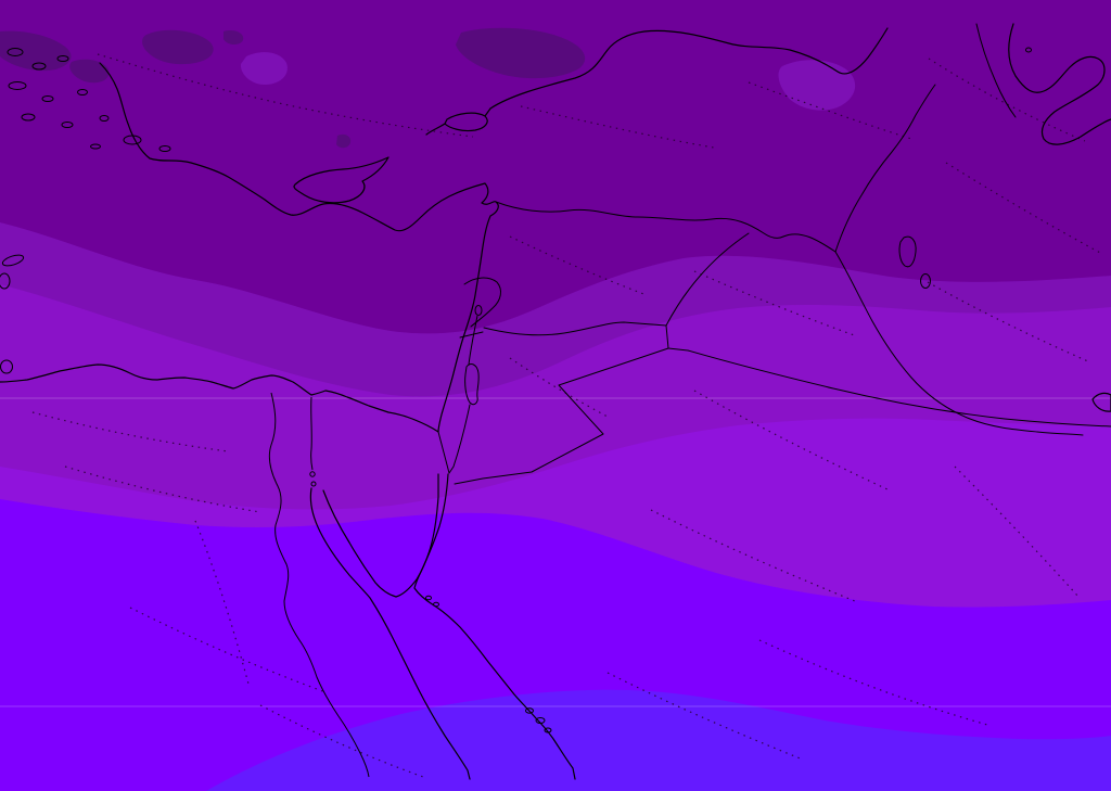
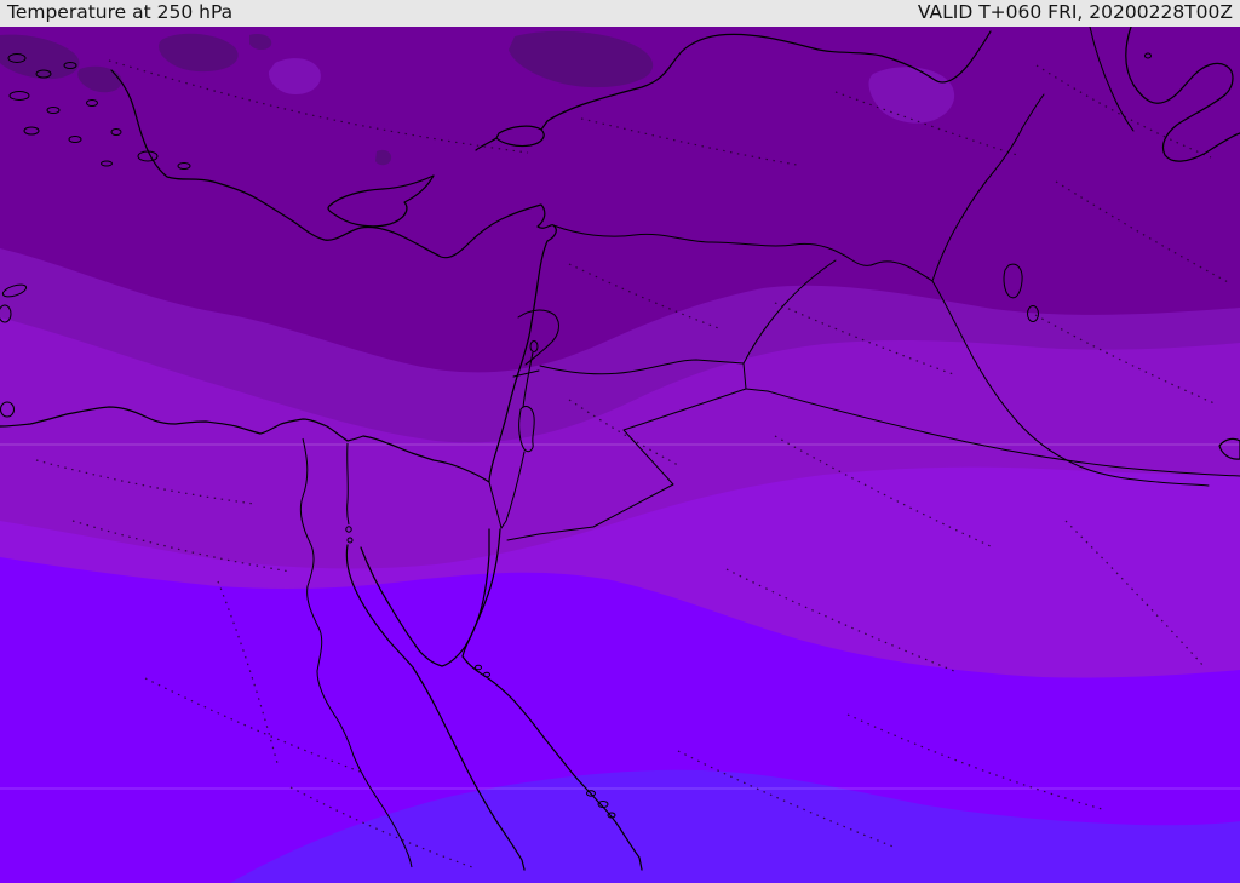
+ Temperature at 250 hPa
+ VALID T+060 FRI, 20200228T00Z
